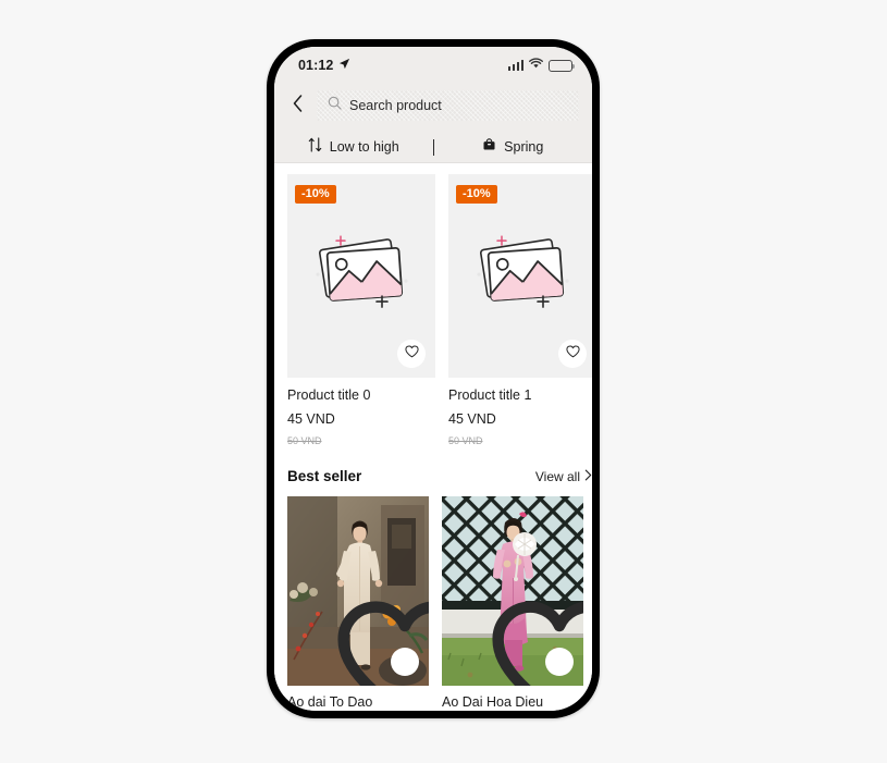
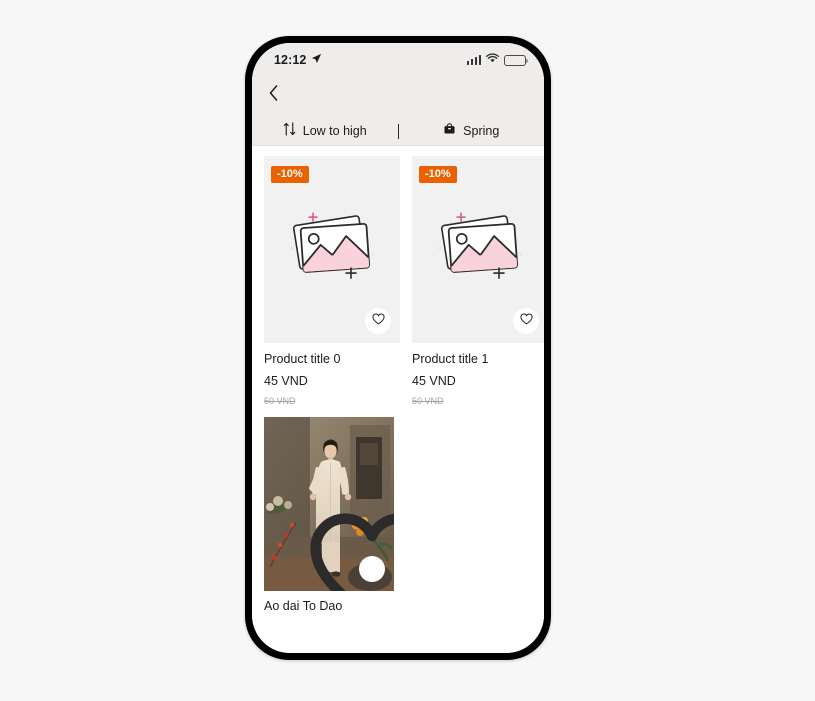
- 01:12
+ 12:12
- Search product
  Low to high
  Spring
  -10%
  Product title 0
  45 VND
  50 VND
  -10%
  Product title 1
  45 VND
  50 VND
- Best seller
- View all
  Ao dai To Dao
- Ao Dai Hoa Dieu
